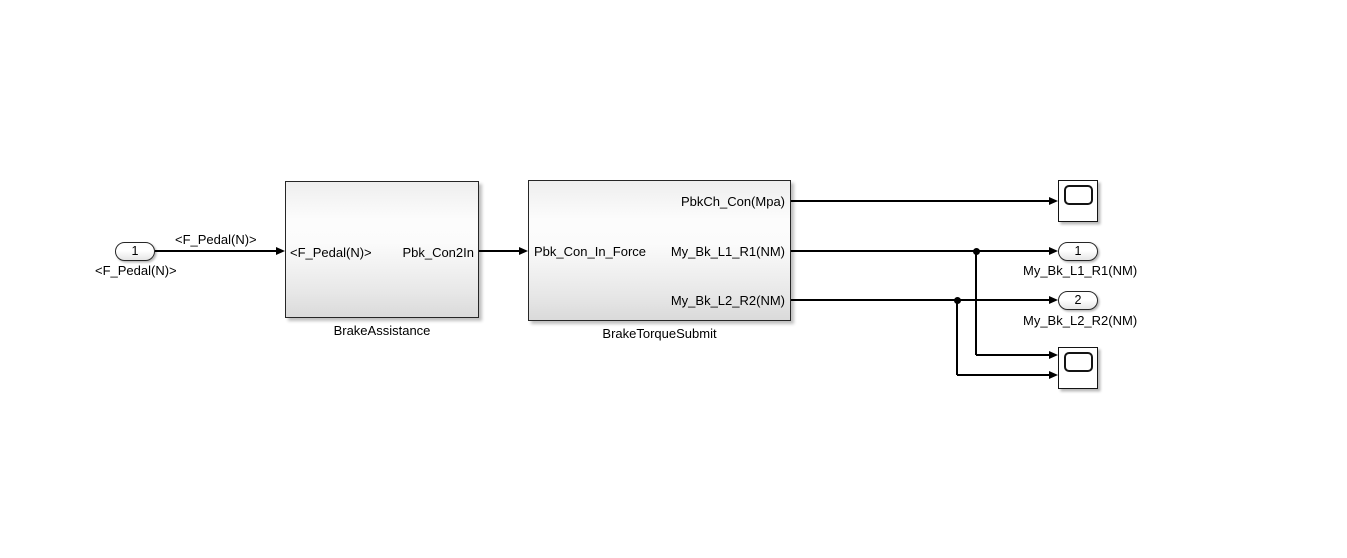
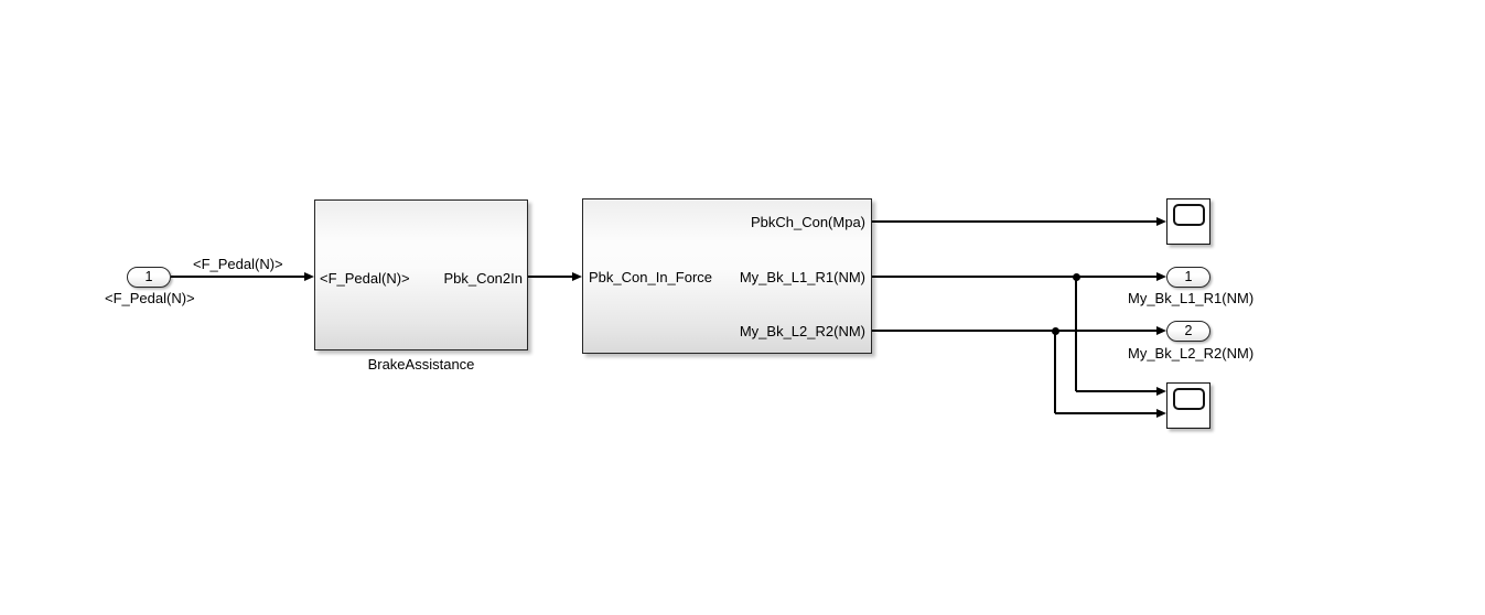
  1
  <F_Pedal(N)>
  <F_Pedal(N)>
  <F_Pedal(N)>
  Pbk_Con2In
  BrakeAssistance
  Pbk_Con_In_Force
  PbkCh_Con(Mpa)
  My_Bk_L1_R1(NM)
  My_Bk_L2_R2(NM)
- BrakeTorqueSubmit
  1
  My_Bk_L1_R1(NM)
  2
  My_Bk_L2_R2(NM)
